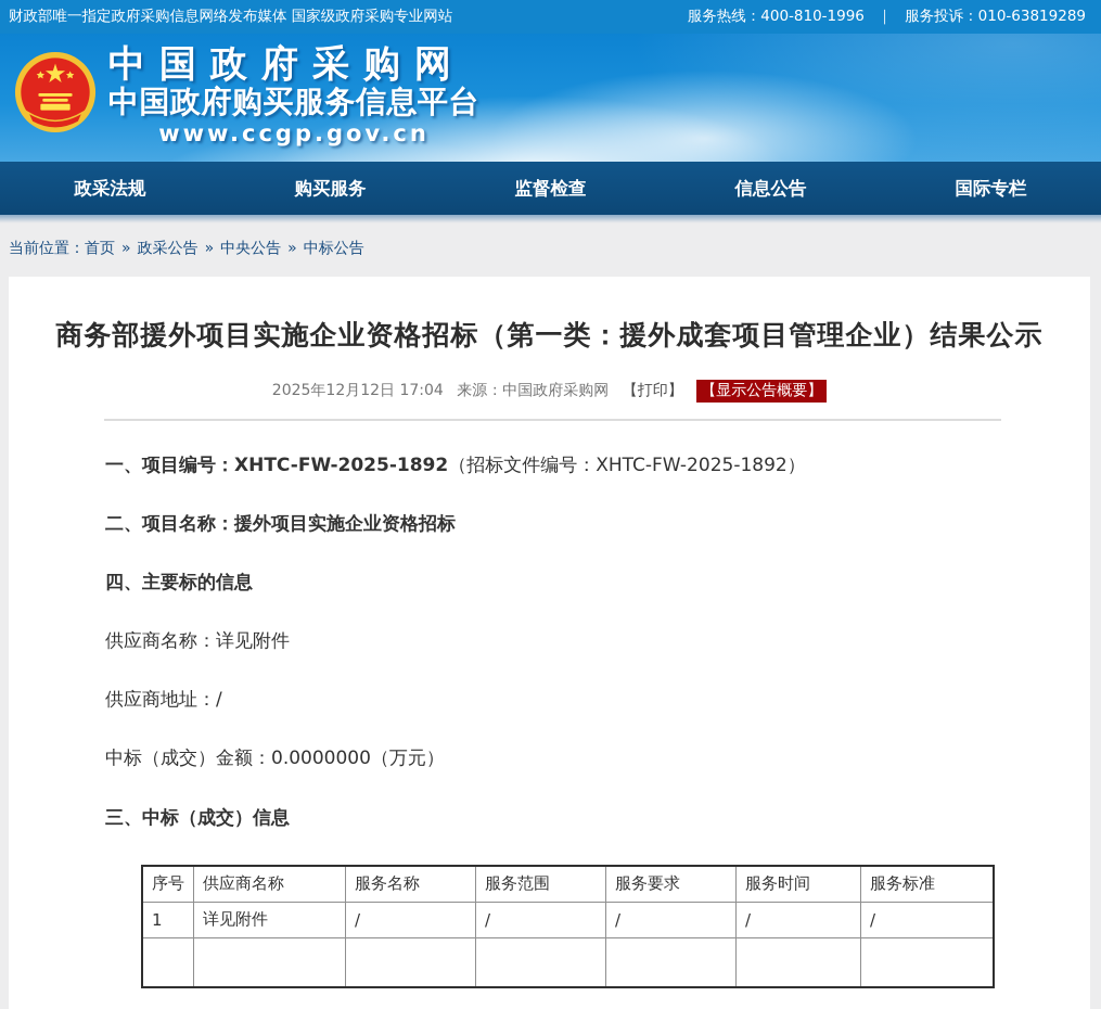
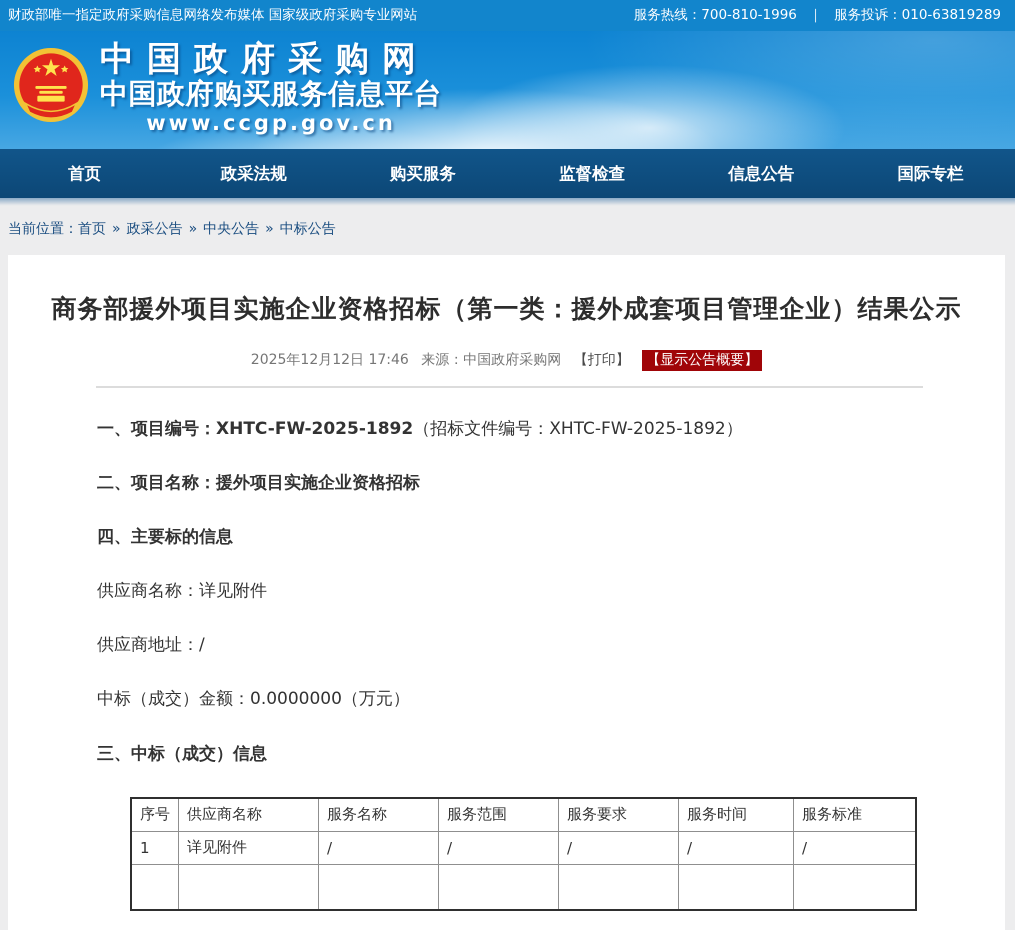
  财政部唯一指定政府采购信息网络发布媒体 国家级政府采购专业网站
- 服务热线：400-810-1996
+ 服务热线：700-810-1996
  ｜
  服务投诉：010-63819289
  中国政府采购网
  中国政府购买服务信息平台
  www.ccgp.gov.cn
+ 首页
  政采法规
  购买服务
  监督检查
  信息公告
  国际专栏
  当前位置：首页 » 政采公告 » 中央公告 » 中标公告
  商务部援外项目实施企业资格招标（第一类：援外成套项目管理企业）结果公示
- 2025年12月12日 17:04 来源：中国政府采购网 【打印】 【显示公告概要】
+ 2025年12月12日 17:46 来源：中国政府采购网 【打印】 【显示公告概要】
  一、项目编号：XHTC-FW-2025-1892（招标文件编号：XHTC-FW-2025-1892）
  二、项目名称：援外项目实施企业资格招标
  四、主要标的信息
  供应商名称：详见附件
  供应商地址：/
  中标（成交）金额：0.0000000（万元）
  三、中标（成交）信息
  序号	供应商名称	服务名称	服务范围	服务要求	服务时间	服务标准
  1	详见附件	/	/	/	/	/
